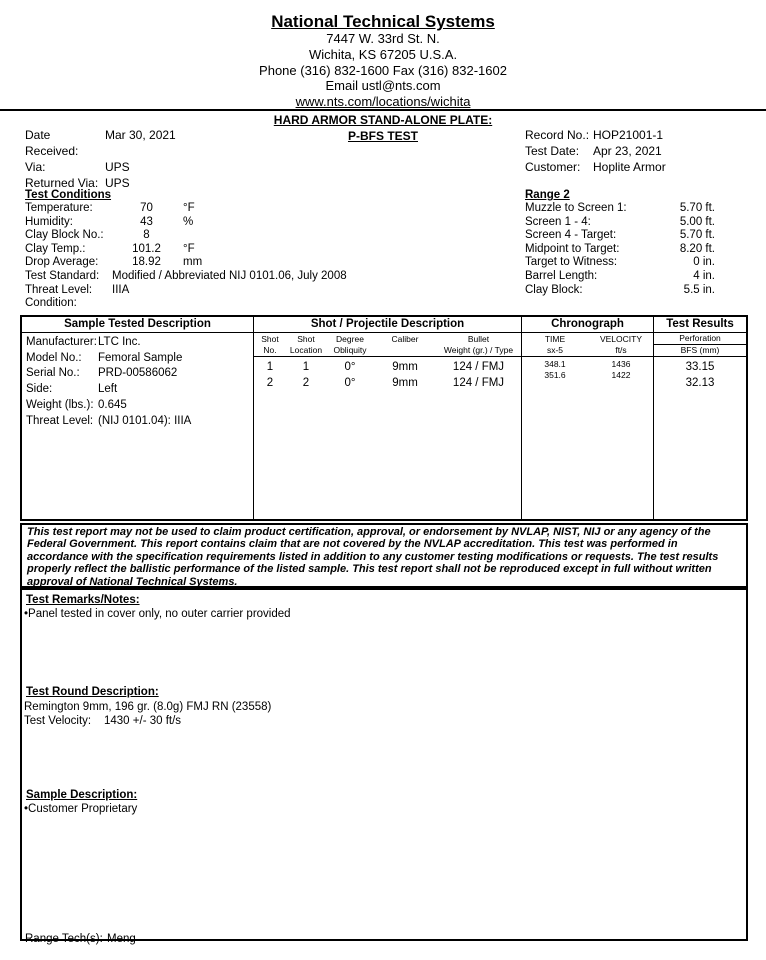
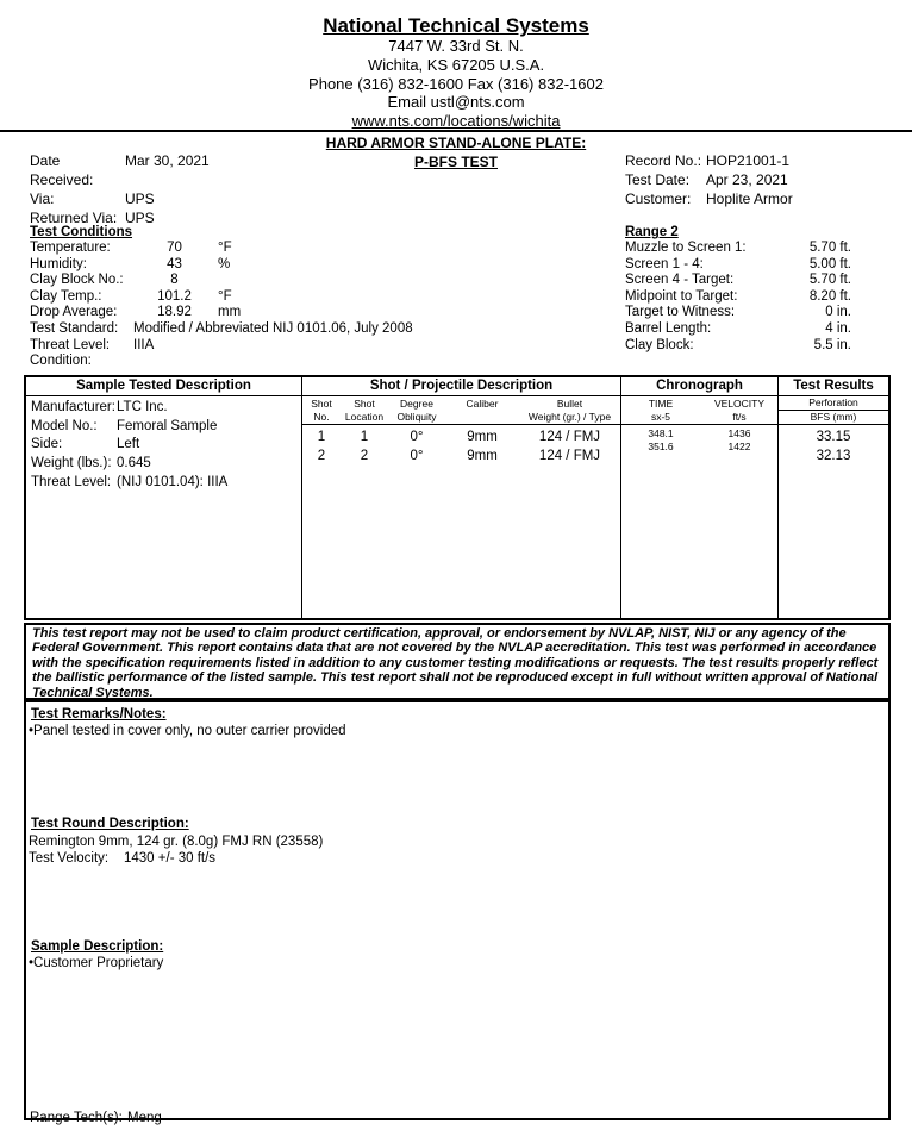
  National Technical Systems
  7447 W. 33rd St. N.
  Wichita, KS 67205 U.S.A.
  Phone (316) 832-1600 Fax (316) 832-1602
  Email ustl@nts.com
  www.nts.com/locations/wichita
  HARD ARMOR STAND-ALONE PLATE:
  P-BFS TEST
  Date Received:
  Mar 30, 2021
  Via:
  UPS
  Returned Via:
  UPS
  Record No.:
  HOP21001-1
  Test Date:
  Apr 23, 2021
  Customer:
  Hoplite Armor
  Test Conditions
  Temperature:
  70
  °F
  Humidity:
  43
  %
  Clay Block No.:
  8
  Clay Temp.:
  101.2
  °F
  Drop Average:
  18.92
  mm
  Test Standard:
  Modified / Abbreviated NIJ 0101.06, July 2008
  Threat Level:
  IIIA
  Condition:
  Range 2
  Muzzle to Screen 1:
  5.70 ft.
  Screen 1 - 4:
  5.00 ft.
  Screen 4 - Target:
  5.70 ft.
  Midpoint to Target:
  8.20 ft.
  Target to Witness:
  0 in.
  Barrel Length:
  4 in.
  Clay Block:
  5.5 in.
  Sample Tested Description
  Shot / Projectile Description
  Chronograph
  Test Results
  Manufacturer:
  LTC Inc.
  Model No.:
  Femoral Sample
- Serial No.:
- PRD-00586062
  Side:
  Left
  Weight (lbs.):
  0.645
  Threat Level:
  (NIJ 0101.04): IIIA
  Shot
  No.
  Shot
  Location
  Degree
  Obliquity
  Caliber
  Bullet
  Weight (gr.) / Type
  1
  1
  0°
  9mm
  124 / FMJ
  2
  2
  0°
  9mm
  124 / FMJ
  TIME
  sx-5
  VELOCITY
  ft/s
  348.1
  1436
  351.6
  1422
  Perforation
  BFS (mm)
  33.15
  32.13
- This test report may not be used to claim product certification, approval, or endorsement by NVLAP, NIST, NIJ or any agency of the Federal Government. This report contains claim that are not covered by the NVLAP accreditation. This test was performed in accordance with the specification requirements listed in addition to any customer testing modifications or requests. The test results properly reflect the ballistic performance of the listed sample. This test report shall not be reproduced except in full without written approval of National Technical Systems.
+ This test report may not be used to claim product certification, approval, or endorsement by NVLAP, NIST, NIJ or any agency of the Federal Government. This report contains data that are not covered by the NVLAP accreditation. This test was performed in accordance with the specification requirements listed in addition to any customer testing modifications or requests. The test results properly reflect the ballistic performance of the listed sample. This test report shall not be reproduced except in full without written approval of National Technical Systems.
  Test Remarks/Notes:
  •Panel tested in cover only, no outer carrier provided
  Test Round Description:
- Remington 9mm, 196 gr. (8.0g) FMJ RN (23558)
+ Remington 9mm, 124 gr. (8.0g) FMJ RN (23558)
  Test Velocity:
  1430 +/- 30 ft/s
  Sample Description:
  •Customer Proprietary
  Range Tech(s):
  Meng
